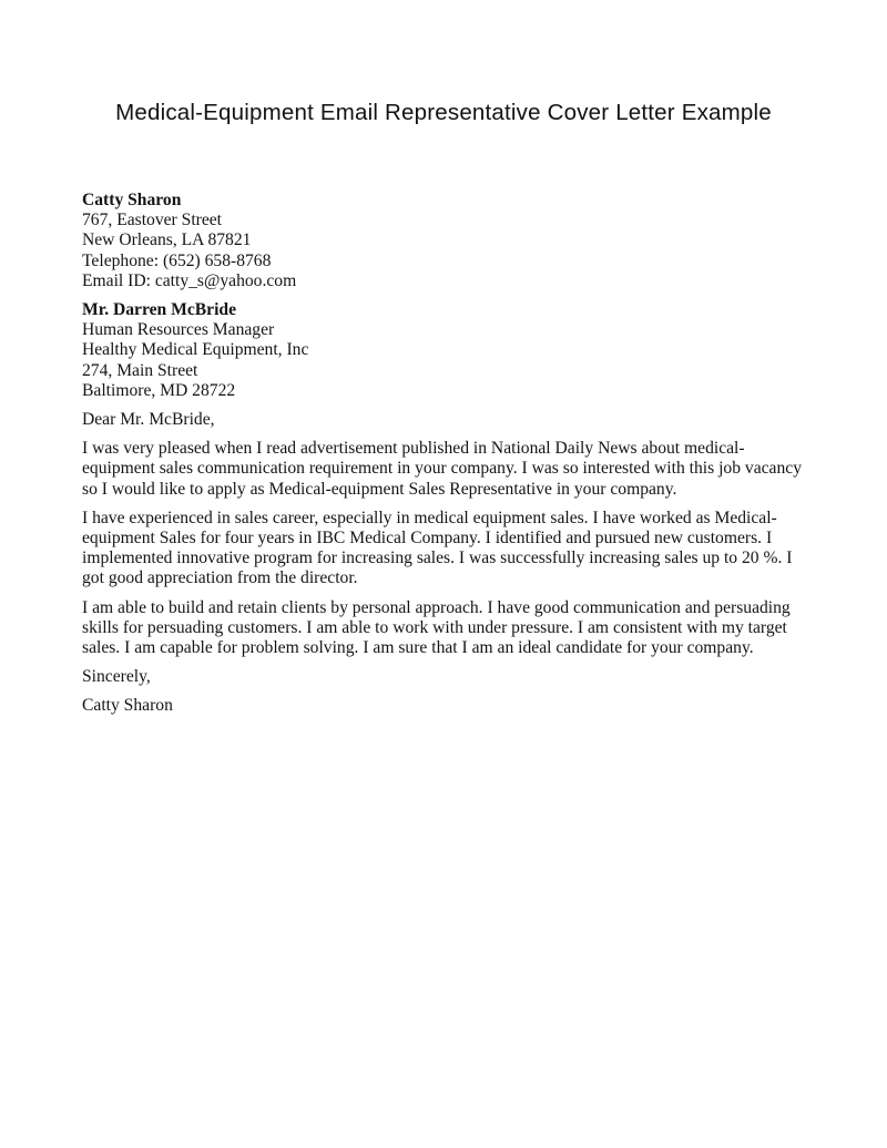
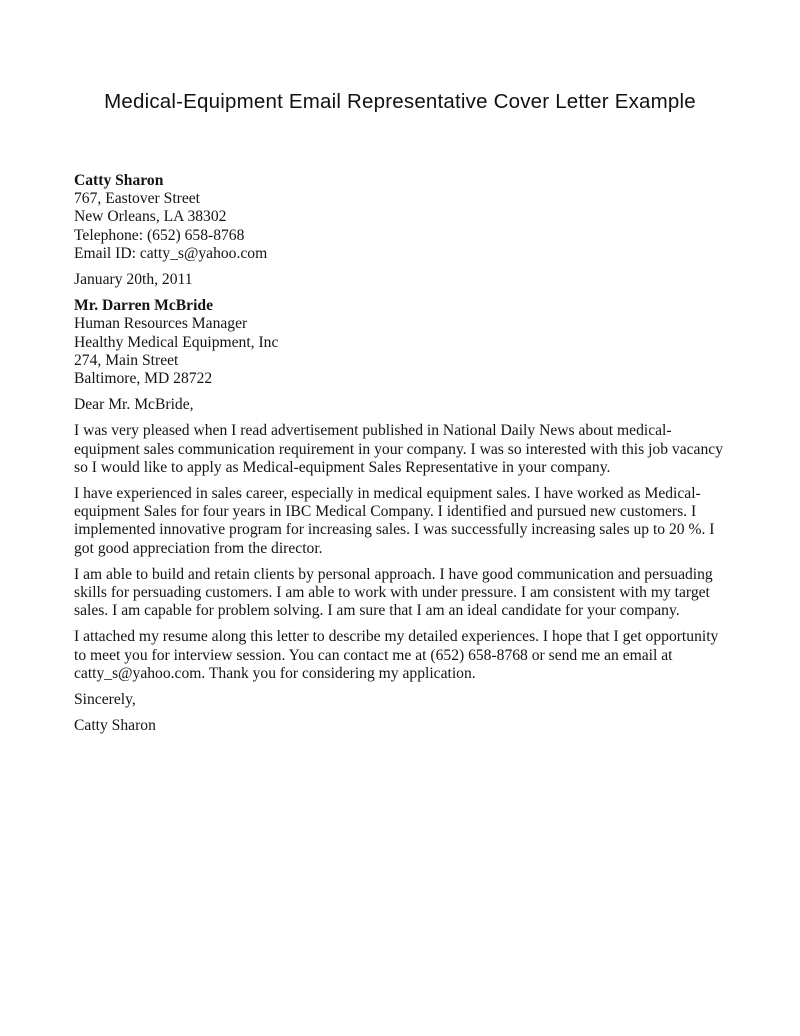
  Medical-Equipment Email Representative Cover Letter Example
  Catty Sharon
  767, Eastover Street
- New Orleans, LA 87821
+ New Orleans, LA 38302
  Telephone: (652) 658-8768
  Email ID: catty_s@yahoo.com
+ January 20th, 2011
  Mr. Darren McBride
  Human Resources Manager
  Healthy Medical Equipment, Inc
  274, Main Street
  Baltimore, MD 28722
  Dear Mr. McBride,
  I was very pleased when I read advertisement published in National Daily News about medical-equipment sales communication requirement in your company. I was so interested with this job vacancy so I would like to apply as Medical-equipment Sales Representative in your company.
  I have experienced in sales career, especially in medical equipment sales. I have worked as Medical-equipment Sales for four years in IBC Medical Company. I identified and pursued new customers. I implemented innovative program for increasing sales. I was successfully increasing sales up to 20 %. I got good appreciation from the director.
  I am able to build and retain clients by personal approach. I have good communication and persuading skills for persuading customers. I am able to work with under pressure. I am consistent with my target sales. I am capable for problem solving. I am sure that I am an ideal candidate for your company.
+ I attached my resume along this letter to describe my detailed experiences. I hope that I get opportunity to meet you for interview session. You can contact me at (652) 658-8768 or send me an email at catty_s@yahoo.com. Thank you for considering my application.
  Sincerely,
  Catty Sharon
